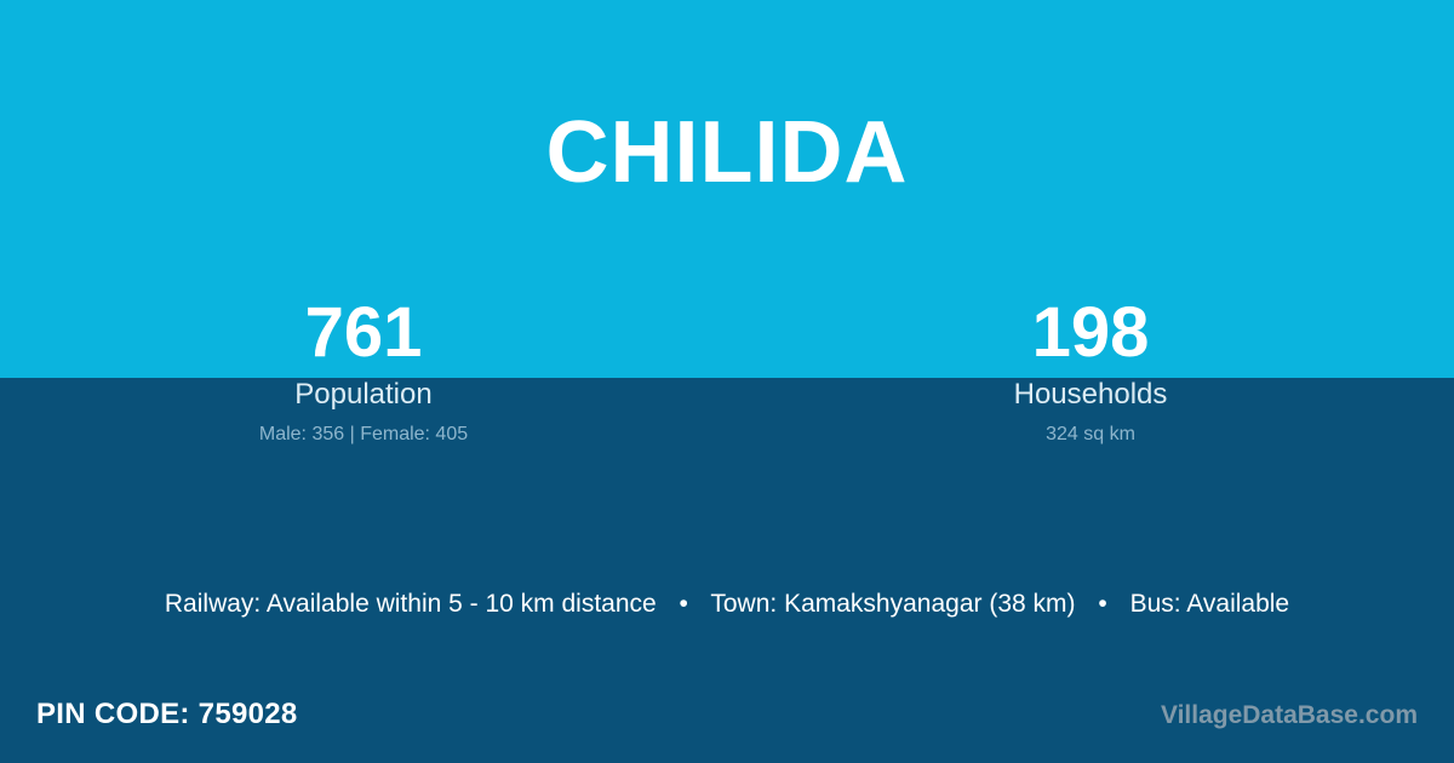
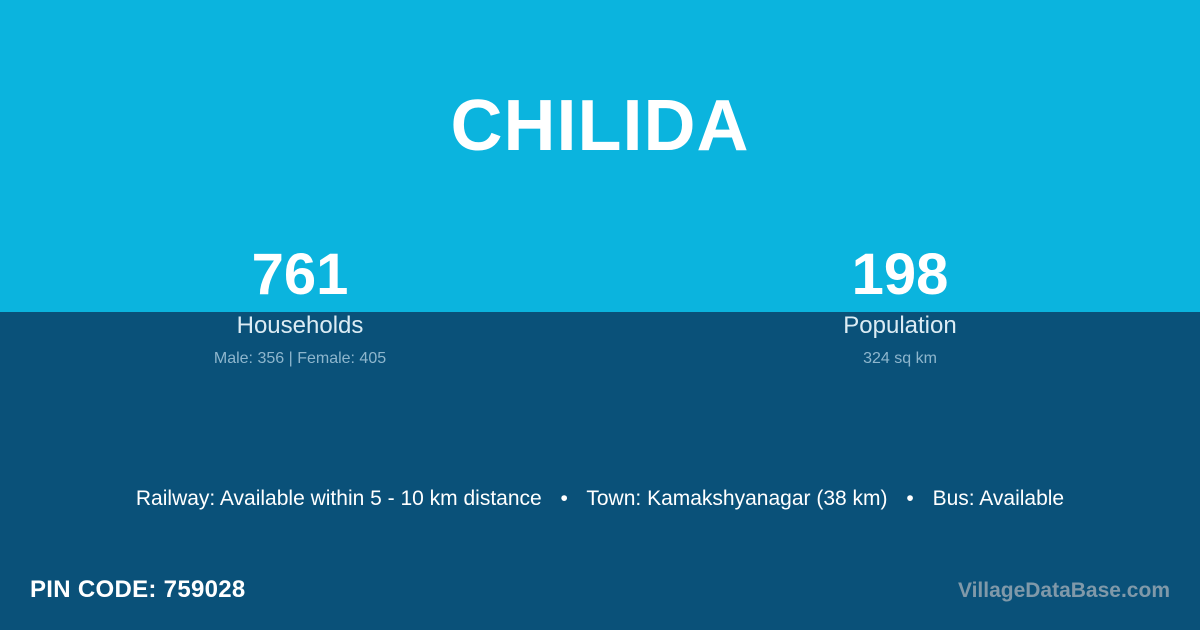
  CHILIDA
  761
- Population
+ Households
  Male: 356 | Female: 405
  198
- Households
+ Population
  324 sq km
  Railway: Available within 5 - 10 km distance • Town: Kamakshyanagar (38 km) • Bus: Available
  PIN CODE: 759028
  VillageDataBase.com
